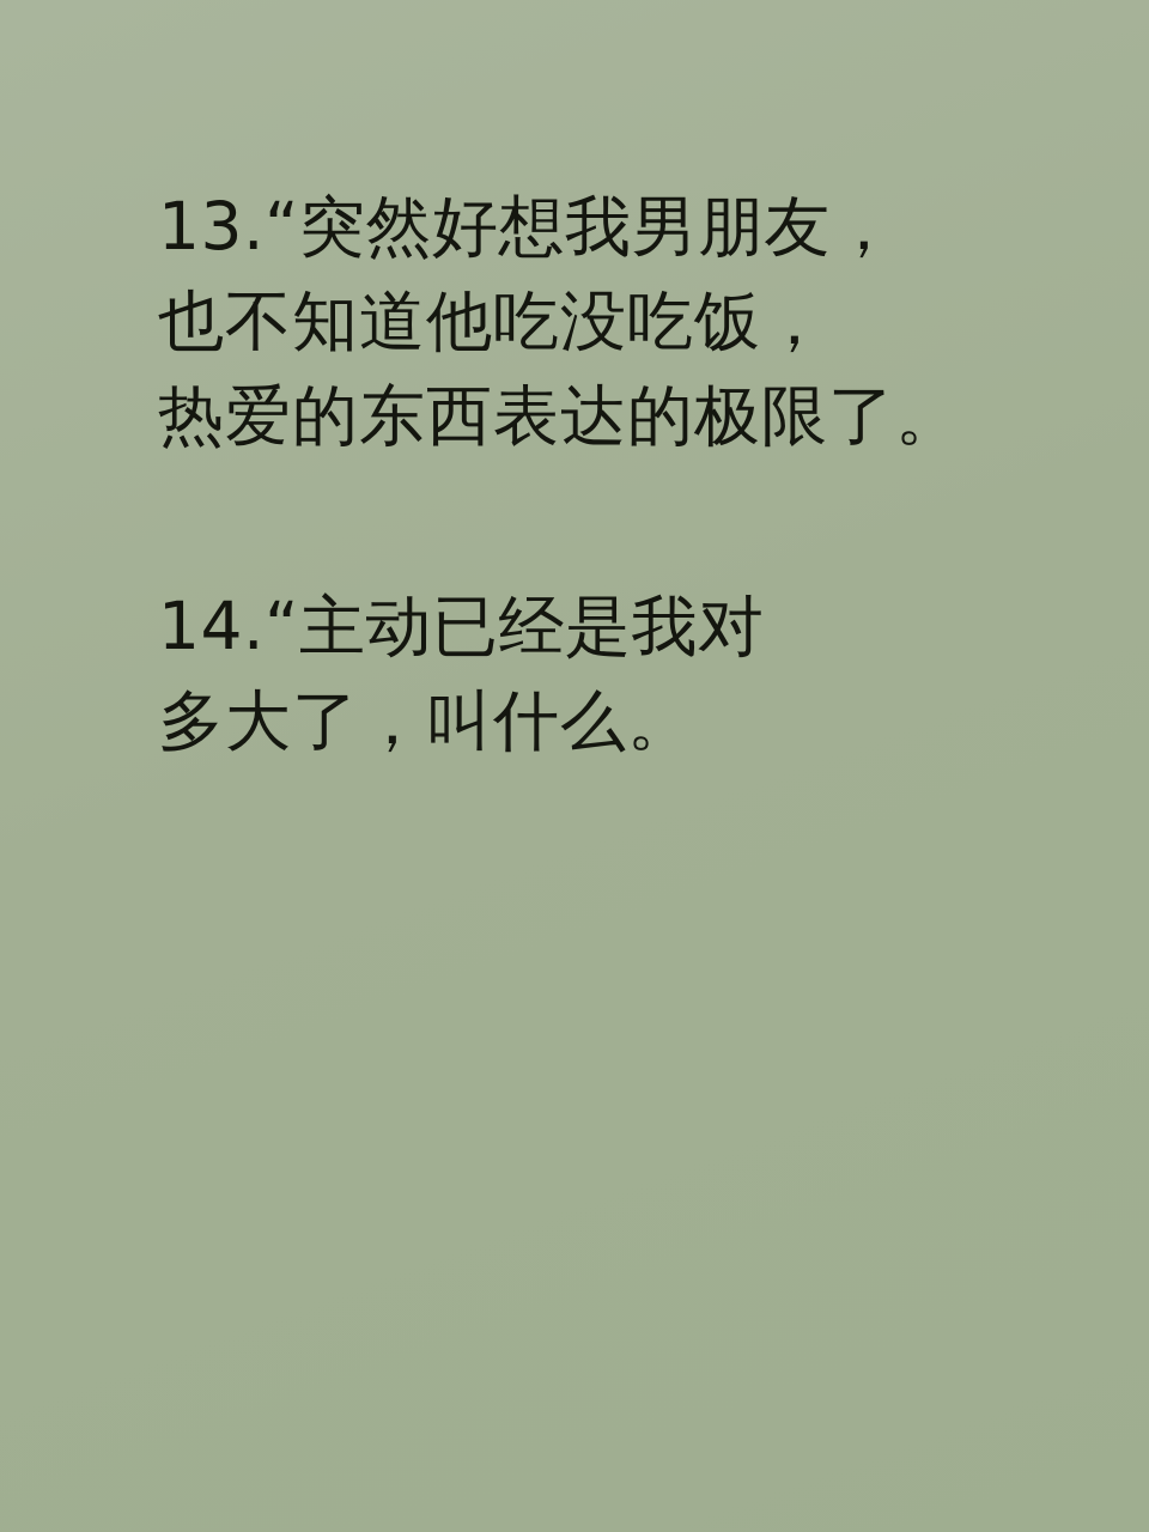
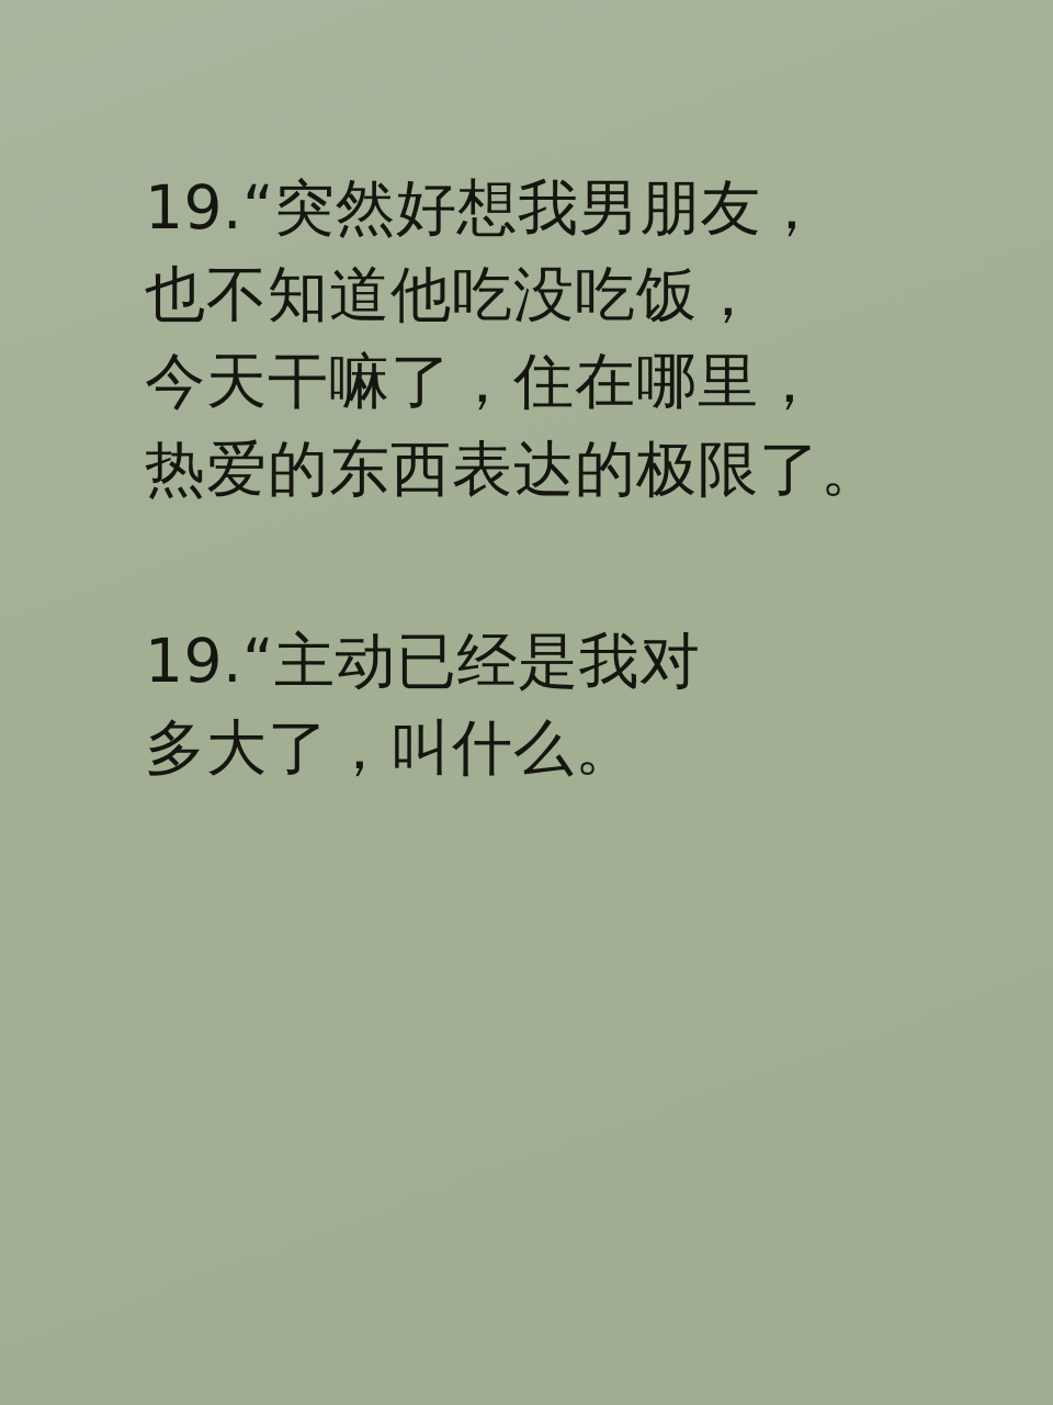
- 13.“突然好想我男朋友，
+ 19.“突然好想我男朋友，
  也不知道他吃没吃饭，
+ 今天干嘛了，住在哪里，
  热爱的东西表达的极限了。
- 14.“主动已经是我对
+ 19.“主动已经是我对
  多大了，叫什么。
